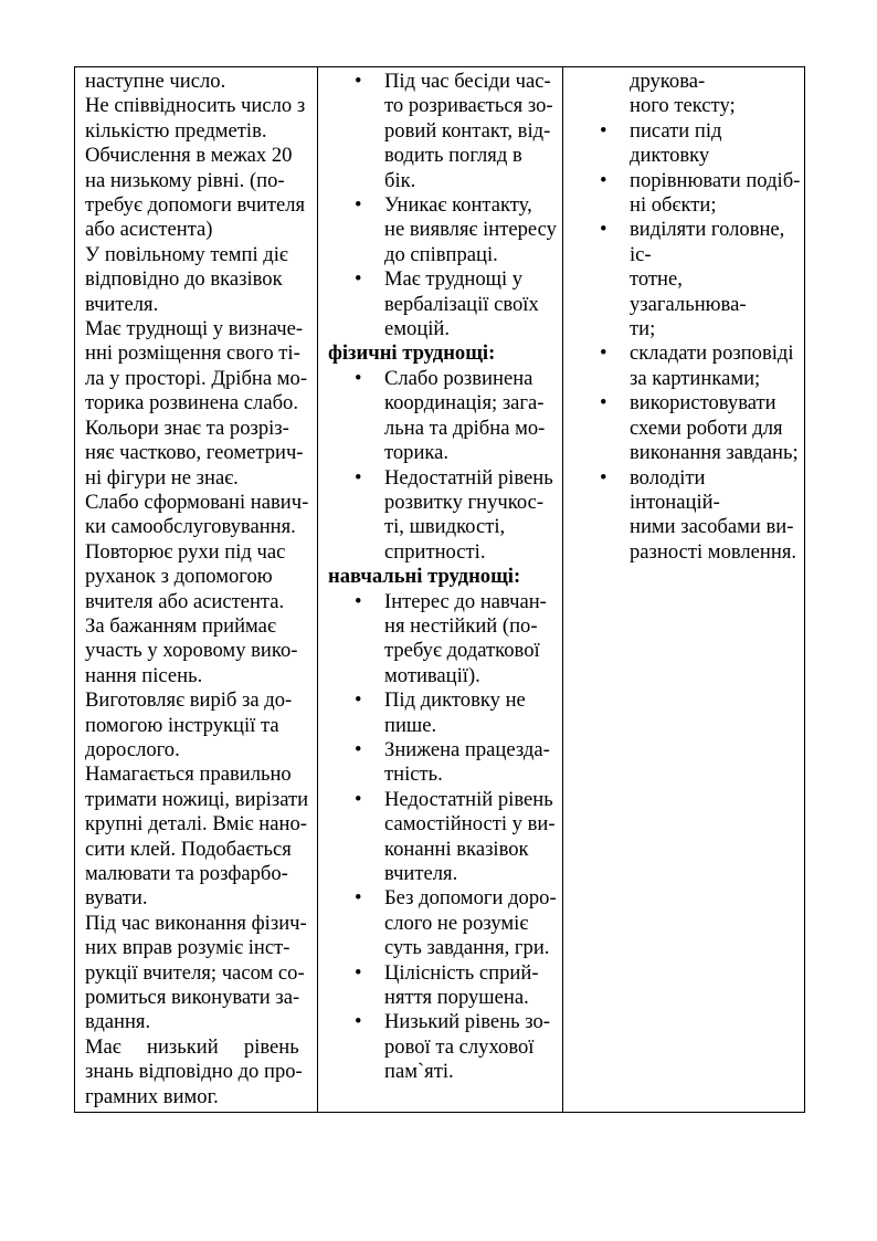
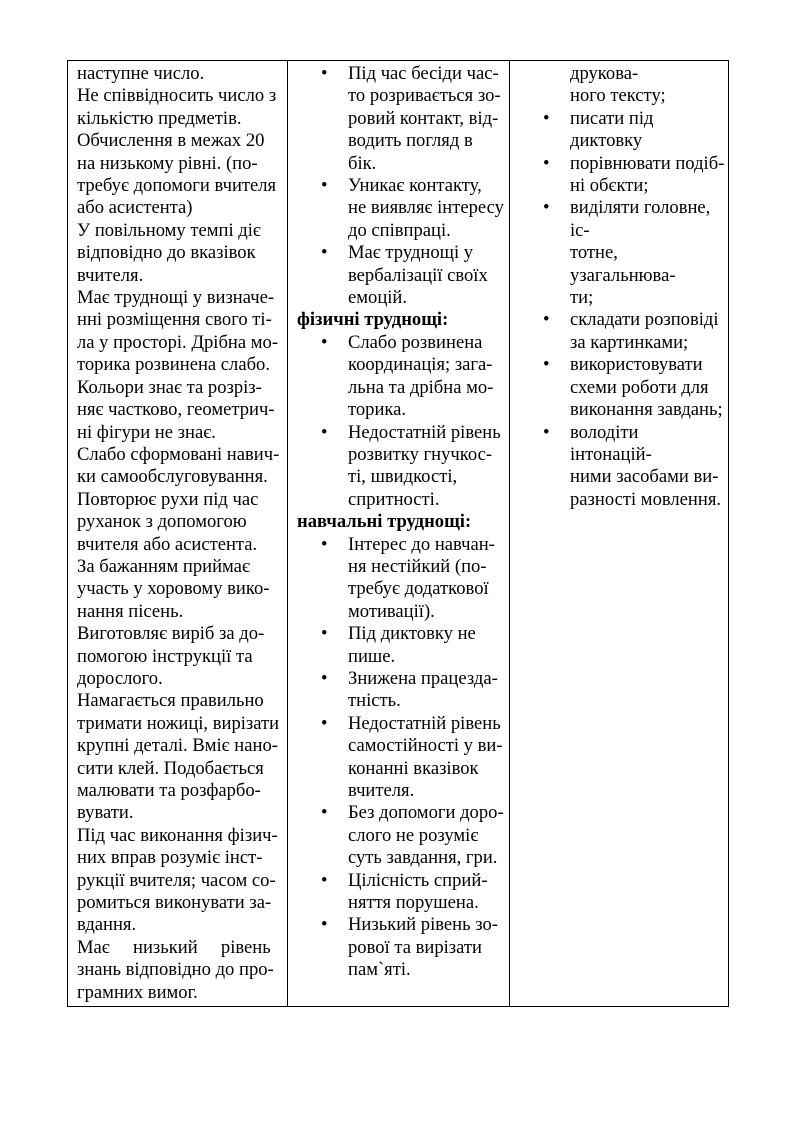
- наступне число. Не співвідносить число з кількістю предметів. Обчислення в межах 20 на низькому рівні. (по- требує допомоги вчителя або асистента) У повільному темпі діє відповідно до вказівок вчителя. Має труднощі у визначе- нні розміщення свого ті- ла у просторі. Дрібна мо- торика розвинена слабо. Кольори знає та розріз- няє частково, геометрич- ні фігури не знає. Слабо сформовані навич- ки самообслуговування. Повторює рухи під час руханок з допомогою вчителя або асистента. За бажанням приймає участь у хоровому вико- нання пісень. Виготовляє виріб за до- помогою інструкції та дорослого. Намагається правильно тримати ножиці, вирізати крупні деталі. Вміє нано- сити клей. Подобається малювати та розфарбо- вувати. Під час виконання фізич- них вправ розуміє інст- рукції вчителя; часом со- ромиться виконувати за- вдання. Має низький рівень знань відповідно до про- грамних вимог.	• Під час бесіди час- то розривається зо- ровий контакт, від- водить погляд в бік. • Уникає контакту, не виявляє інтересу до співпраці. • Має труднощі у вербалізації своїх емоцій. фізичні труднощі: • Слабо розвинена координація; зага- льна та дрібна мо- торика. • Недостатній рівень розвитку гнучкос- ті, швидкості, спритності. навчальні труднощі: • Інтерес до навчан- ня нестійкий (по- требує додаткової мотивації). • Під диктовку не пише. • Знижена працезда- тність. • Недостатній рівень самостійності у ви- конанні вказівок вчителя. • Без допомоги доро- слого не розуміє суть завдання, гри. • Цілісність сприй- няття порушена. • Низький рівень зо- рової та слухової пам`яті.	друкова- ного тексту; • писати під диктовку • порівнювати подіб- ні обєкти; • виділяти головне, іс- тотне, узагальнюва- ти; • складати розповіді за картинками; • використовувати схеми роботи для виконання завдань; • володіти інтонацій- ними засобами ви- разності мовлення.
+ наступне число. Не співвідносить число з кількістю предметів. Обчислення в межах 20 на низькому рівні. (по- требує допомоги вчителя або асистента) У повільному темпі діє відповідно до вказівок вчителя. Має труднощі у визначе- нні розміщення свого ті- ла у просторі. Дрібна мо- торика розвинена слабо. Кольори знає та розріз- няє частково, геометрич- ні фігури не знає. Слабо сформовані навич- ки самообслуговування. Повторює рухи під час руханок з допомогою вчителя або асистента. За бажанням приймає участь у хоровому вико- нання пісень. Виготовляє виріб за до- помогою інструкції та дорослого. Намагається правильно тримати ножиці, вирізати крупні деталі. Вміє нано- сити клей. Подобається малювати та розфарбо- вувати. Під час виконання фізич- них вправ розуміє інст- рукції вчителя; часом со- ромиться виконувати за- вдання. Має низький рівень знань відповідно до про- грамних вимог.	• Під час бесіди час- то розривається зо- ровий контакт, від- водить погляд в бік. • Уникає контакту, не виявляє інтересу до співпраці. • Має труднощі у вербалізації своїх емоцій. фізичні труднощі: • Слабо розвинена координація; зага- льна та дрібна мо- торика. • Недостатній рівень розвитку гнучкос- ті, швидкості, спритності. навчальні труднощі: • Інтерес до навчан- ня нестійкий (по- требує додаткової мотивації). • Під диктовку не пише. • Знижена працезда- тність. • Недостатній рівень самостійності у ви- конанні вказівок вчителя. • Без допомоги доро- слого не розуміє суть завдання, гри. • Цілісність сприй- няття порушена. • Низький рівень зо- рової та вирізати пам`яті.	друкова- ного тексту; • писати під диктовку • порівнювати подіб- ні обєкти; • виділяти головне, іс- тотне, узагальнюва- ти; • складати розповіді за картинками; • використовувати схеми роботи для виконання завдань; • володіти інтонацій- ними засобами ви- разності мовлення.
